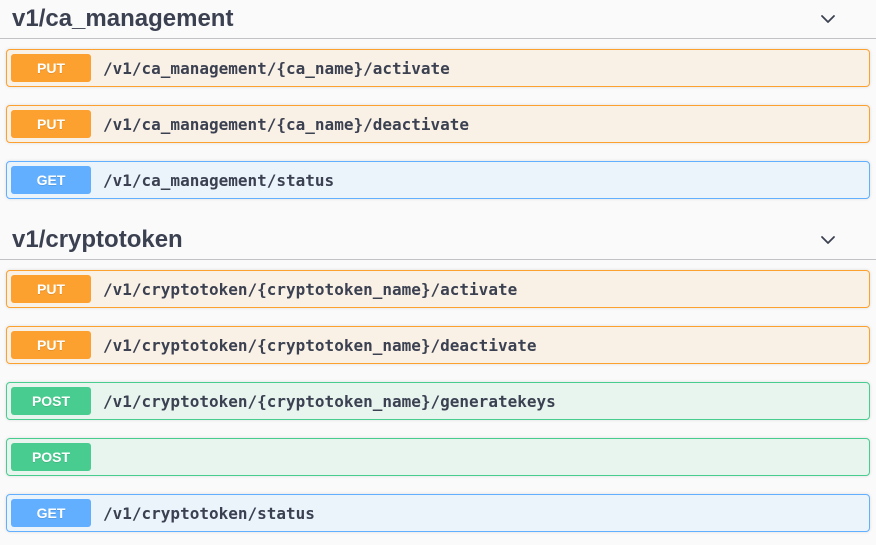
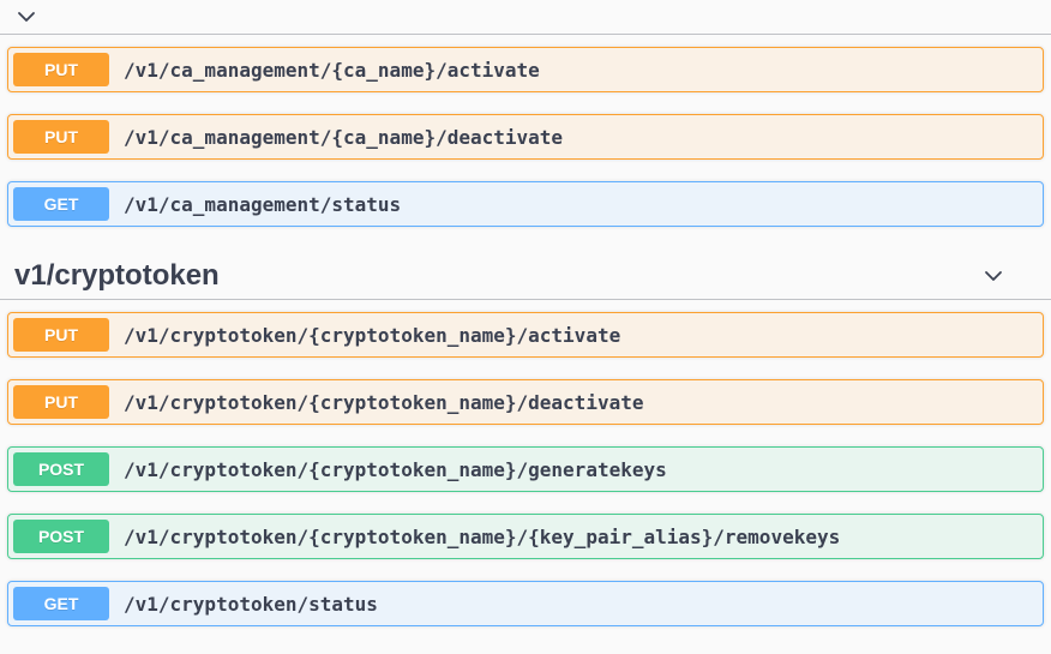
- v1/ca_management
  PUT
  /v1/ca_management/{ca_name}/activate
  PUT
  /v1/ca_management/{ca_name}/deactivate
  GET
  /v1/ca_management/status
  v1/cryptotoken
  PUT
  /v1/cryptotoken/{cryptotoken_name}/activate
  PUT
  /v1/cryptotoken/{cryptotoken_name}/deactivate
  POST
  /v1/cryptotoken/{cryptotoken_name}/generatekeys
  POST
+ /v1/cryptotoken/{cryptotoken_name}/{key_pair_alias}/removekeys
  GET
  /v1/cryptotoken/status
